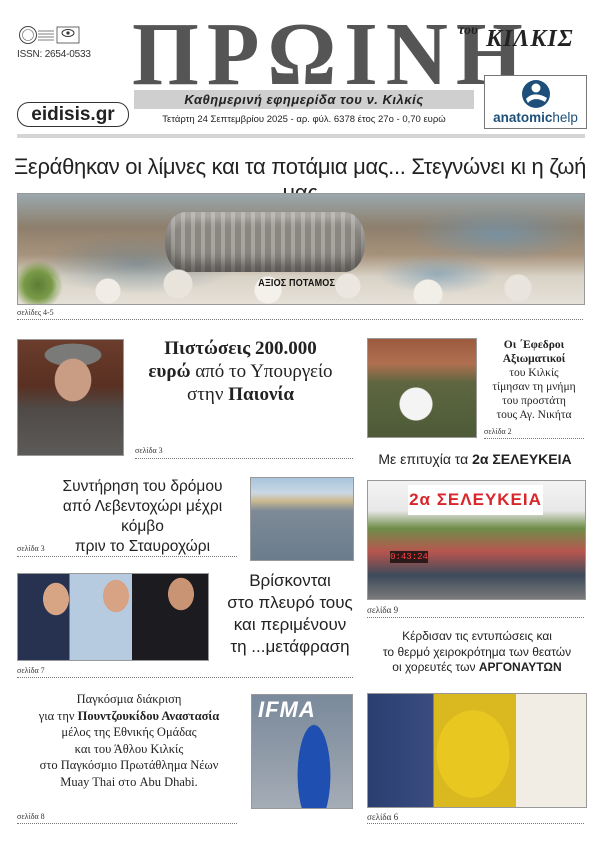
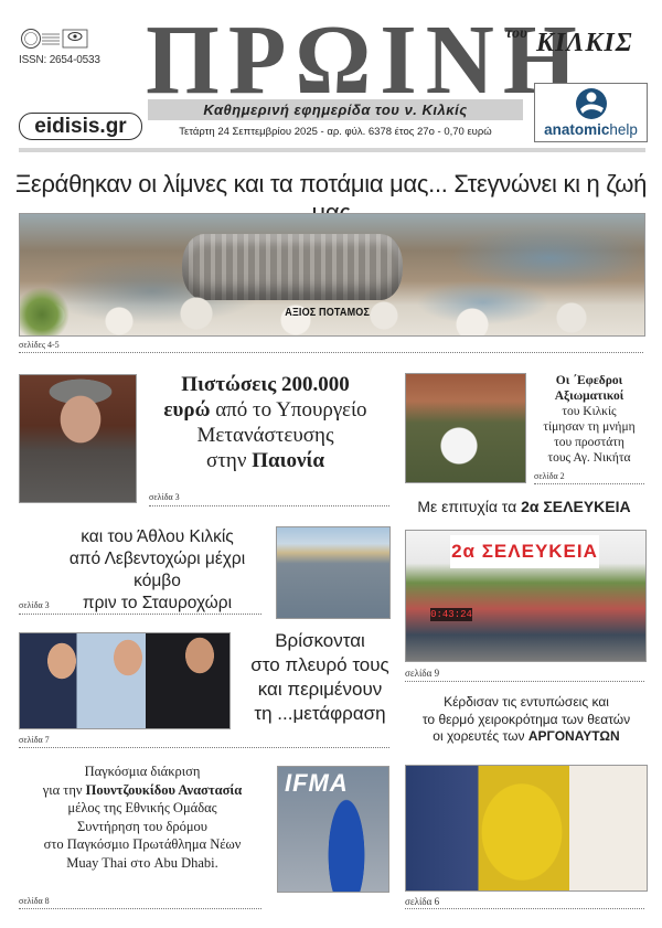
  ISSN: 2654-0533
  eidisis.gr
  ΠΡΩΙΝΗ
  του
  ΚΙΛΚΙΣ
  Καθημερινή εφημερίδα του ν. Κιλκίς
  Τετάρτη 24 Σεπτεμβρίου 2025 - αρ. φύλ. 6378 έτος 27ο - 0,70 ευρώ
  anatomichelp
  Ξεράθηκαν οι λίμνες και τα ποτάμια μας... Στεγνώνει κι η ζωή
  ΑΞΙΟΣ ΠΟΤΑΜΟΣ
  σελίδες 4-5
  Πιστώσεις 200.000
  ευρώ από το Υπουργείο
+ Μετανάστευσης
  στην Παιονία
  σελίδα 3
  Οι ΄Εφεδροι
  Αξιωματικοί
  του Κιλκίς
  τίμησαν τη μνήμη
  του προστάτη
  τους Αγ. Νικήτα
  σελίδα 2
  Με επιτυχία τα 2α ΣΕΛΕΥΚΕΙΑ
- Συντήρηση του δρόμου
+ και του Άθλου Κιλκίς
  από Λεβεντοχώρι μέχρι κόμβο
  πριν το Σταυροχώρι
  σελίδα 3
  2α ΣΕΛΕΥΚΕΙΑ
  0:43:24
  σελίδα 9
  Βρίσκονται
  στο πλευρό τους
  και περιμένουν
  τη ...μετάφραση
  σελίδα 7
  Κέρδισαν τις εντυπώσεις και
  το θερμό χειροκρότημα των θεατών
  οι χορευτές των ΑΡΓΟΝΑΥΤΩΝ
  σελίδα 6
  Παγκόσμια διάκριση
  για την Πουντζουκίδου Αναστασία
  μέλος της Εθνικής Ομάδας
- και του Άθλου Κιλκίς
+ Συντήρηση του δρόμου
  στο Παγκόσμιο Πρωτάθλημα Νέων
  Muay Thai στο Abu Dhabi.
  σελίδα 8
  IFMA
